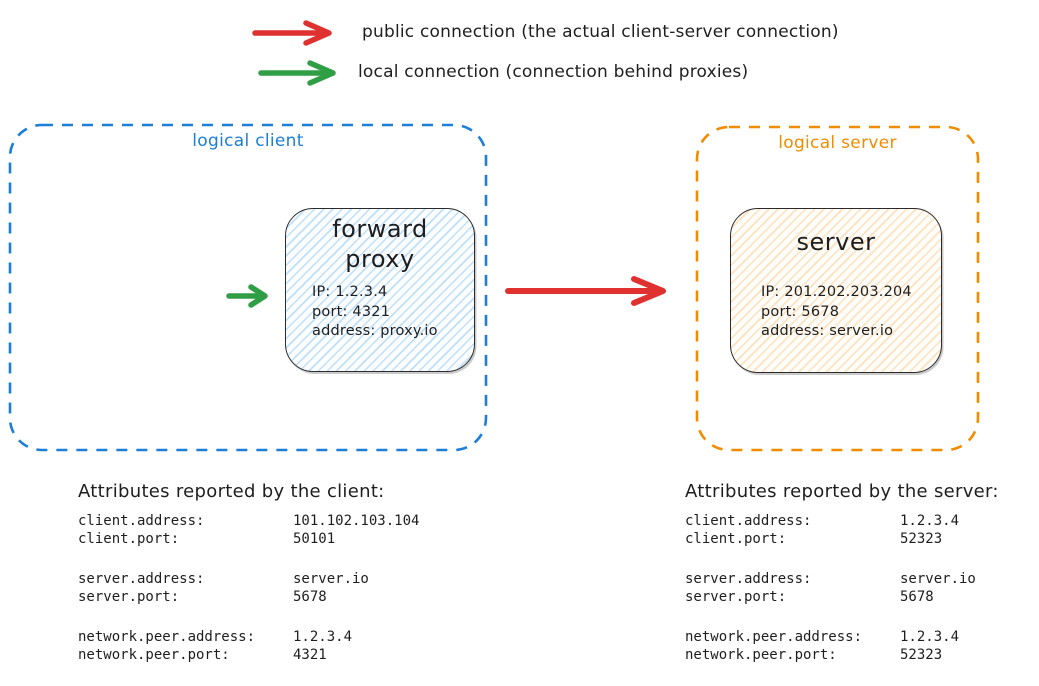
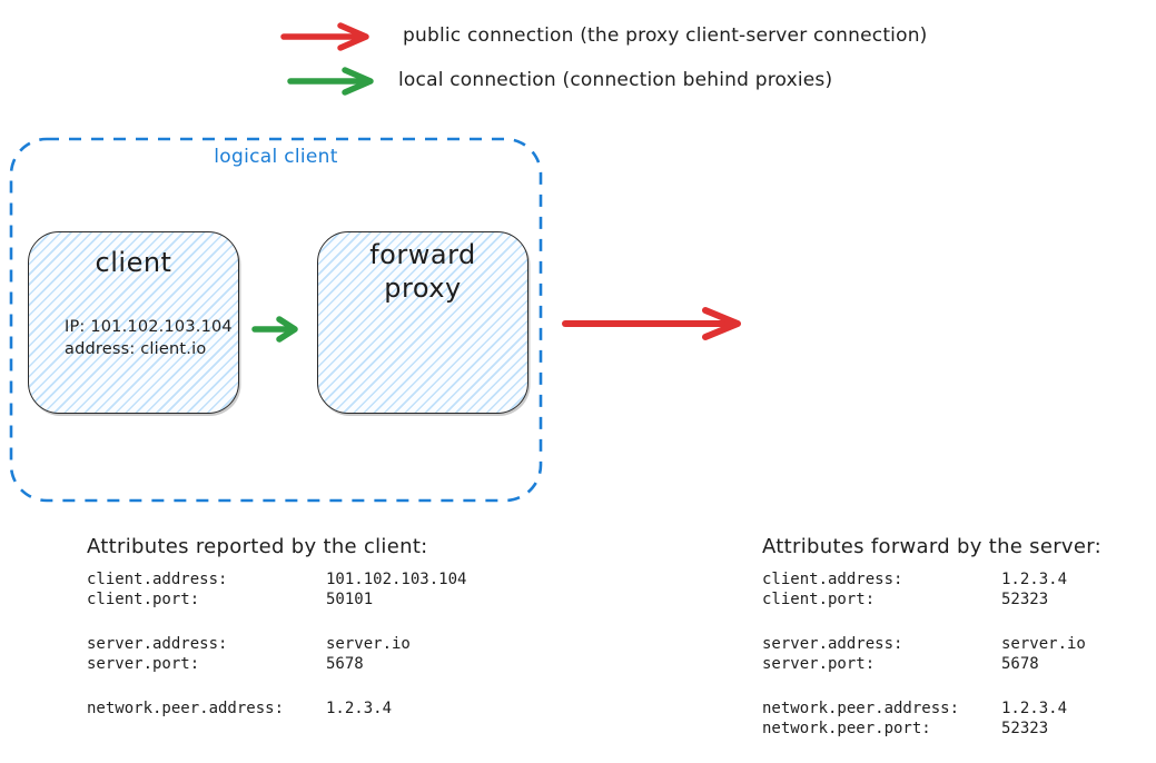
- public connection (the actual client-server connection)
+ public connection (the proxy client-server connection)
  local connection (connection behind proxies)
  logical client
+ client
+ IP: 101.102.103.104
+ address: client.io
  forward proxy
- IP: 1.2.3.4
- port: 4321
- address: proxy.io
- logical server
- server
- IP: 201.202.203.204
- port: 5678
- address: server.io
  Attributes reported by the client:
  client.address: 101.102.103.104
  client.port: 50101
  server.address: server.io
  server.port: 5678
  network.peer.address: 1.2.3.4
- network.peer.port: 4321
- Attributes reported by the server:
+ Attributes forward by the server:
  client.address: 1.2.3.4
  client.port: 52323
  server.address: server.io
  server.port: 5678
  network.peer.address: 1.2.3.4
  network.peer.port: 52323
